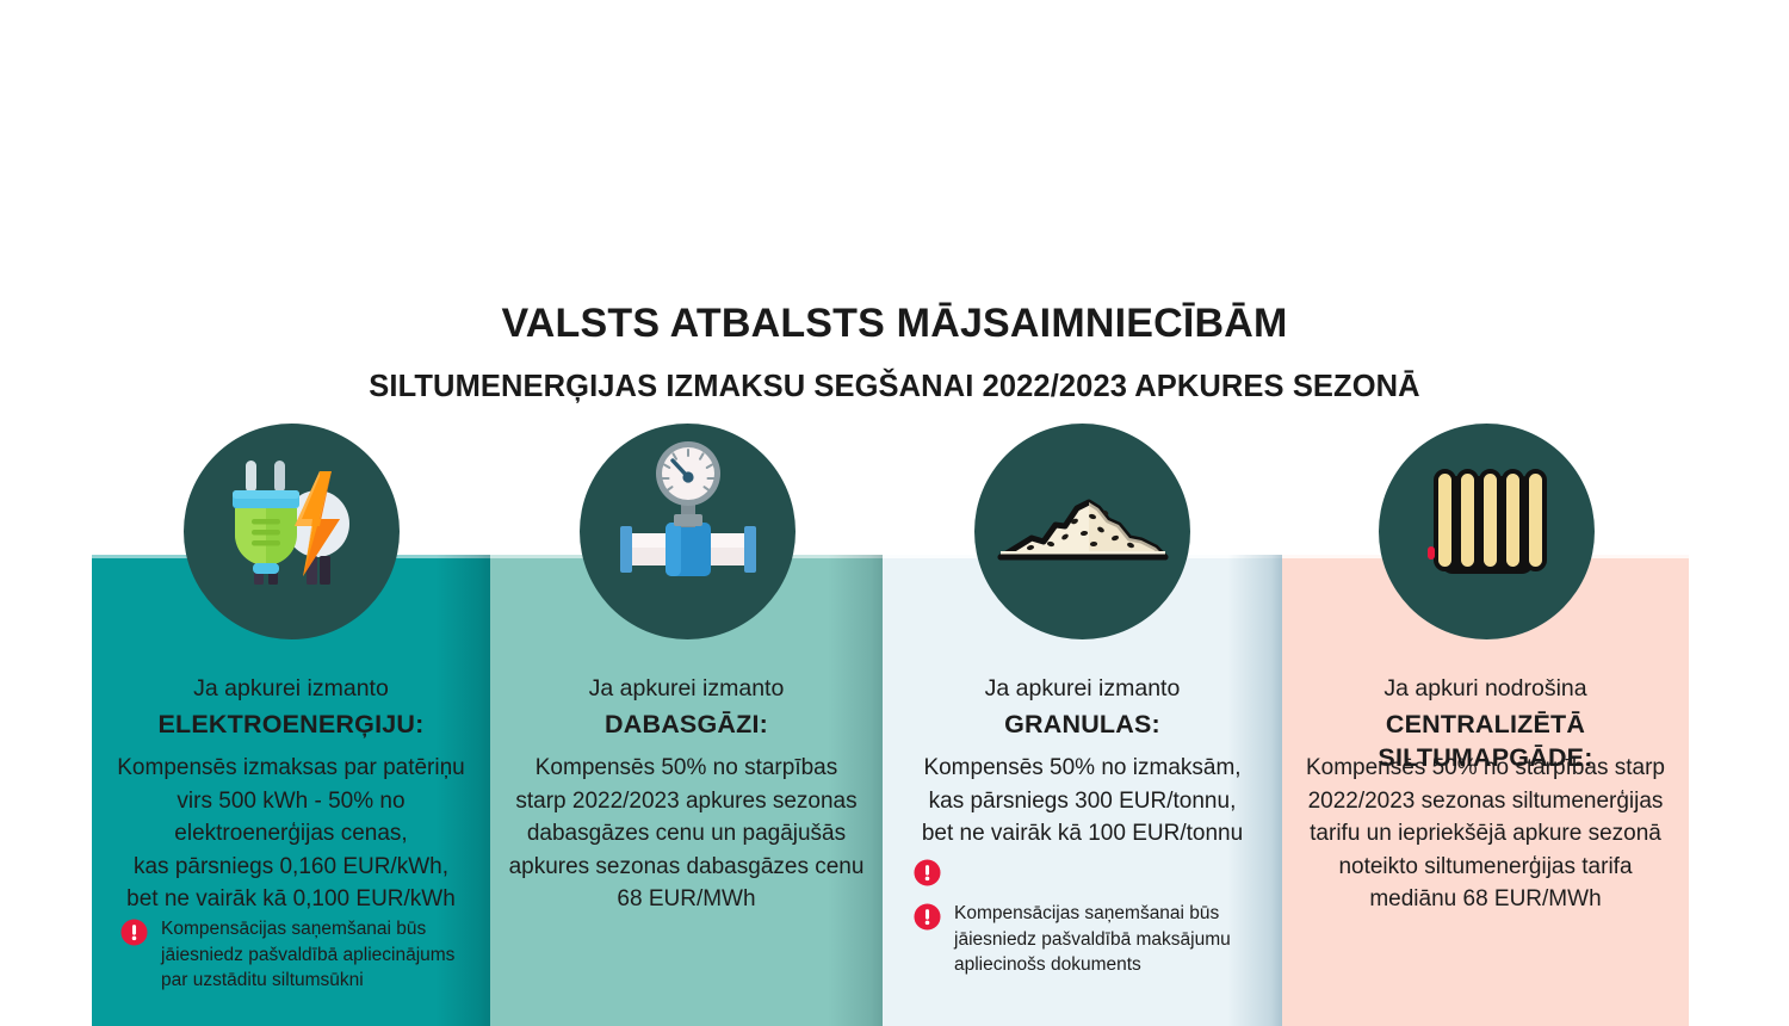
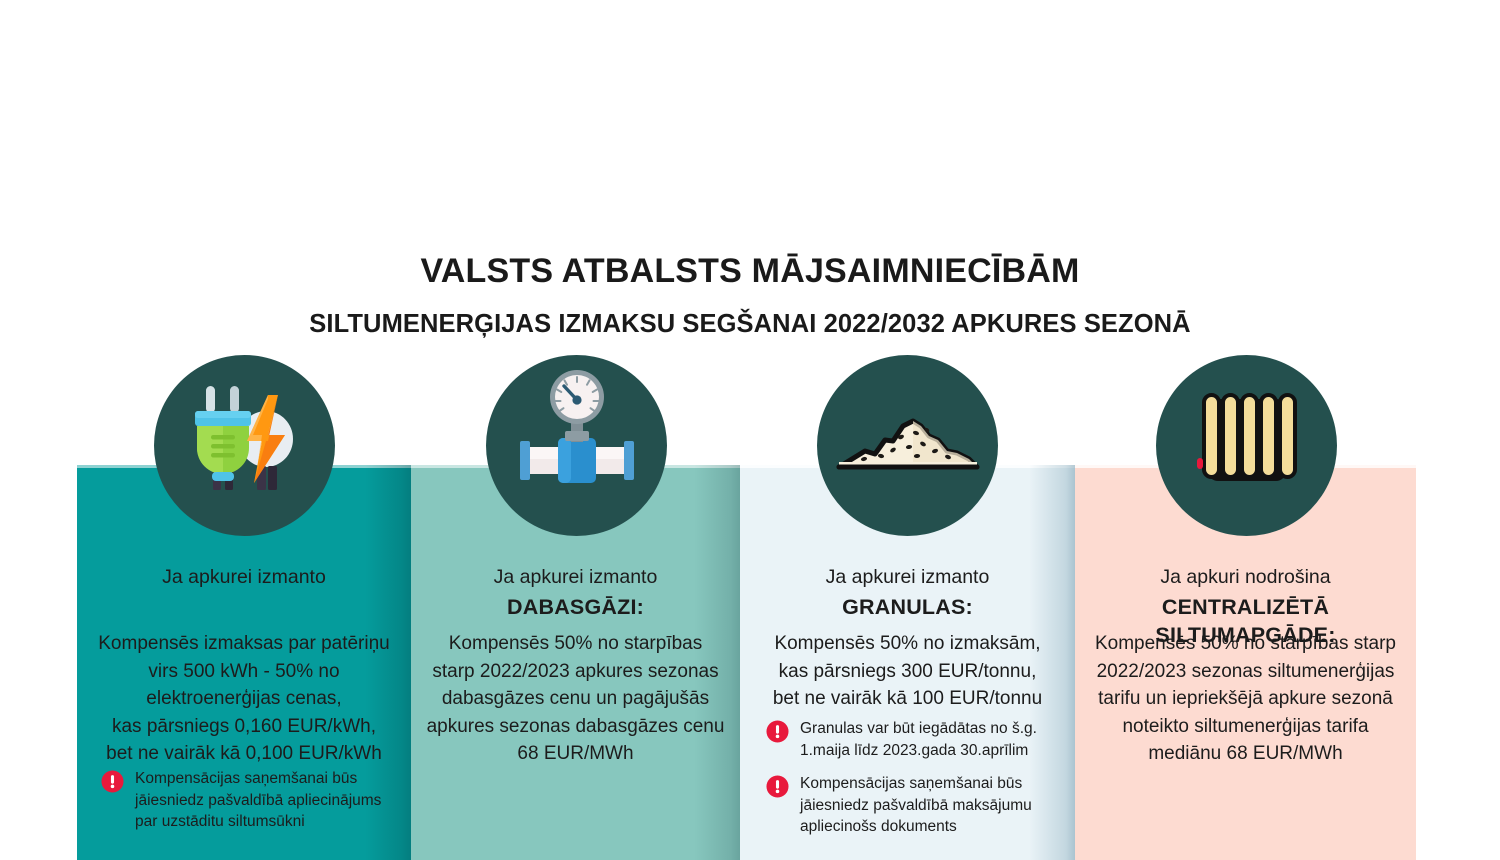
  VALSTS ATBALSTS MĀJSAIMNIECĪBĀM
- SILTUMENERĢIJAS IZMAKSU SEGŠANAI 2022/2023 APKURES SEZONĀ
+ SILTUMENERĢIJAS IZMAKSU SEGŠANAI 2022/2032 APKURES SEZONĀ
  Ja apkurei izmanto
- ELEKTROENERĢIJU:
  Kompensēs izmaksas par patēriņu
  virs 500 kWh - 50% no
  elektroenerģijas cenas,
  kas pārsniegs 0,160 EUR/kWh,
  bet ne vairāk kā 0,100 EUR/kWh
  Kompensācijas saņemšanai būs
  jāiesniedz pašvaldībā apliecinājums
  par uzstāditu siltumsūkni
  Ja apkurei izmanto
  DABASGĀZI:
  Kompensēs 50% no starpības
  starp 2022/2023 apkures sezonas
  dabasgāzes cenu un pagājušās
  apkures sezonas dabasgāzes cenu
  68 EUR/MWh
  Ja apkurei izmanto
  GRANULAS:
  Kompensēs 50% no izmaksām,
  kas pārsniegs 300 EUR/tonnu,
  bet ne vairāk kā 100 EUR/tonnu
+ Granulas var būt iegādātas no š.g.
+ 1.maija līdz 2023.gada 30.aprīlim
  Kompensācijas saņemšanai būs
  jāiesniedz pašvaldībā maksājumu
  apliecinošs dokuments
  Ja apkuri nodrošina
  CENTRALIZĒTĀ SILTUMAPGĀDE:
  Kompensēs 50% no starpības starp
  2022/2023 sezonas siltumenerģijas
  tarifu un iepriekšējā apkure sezonā
  noteikto siltumenerģijas tarifa
  mediānu 68 EUR/MWh
